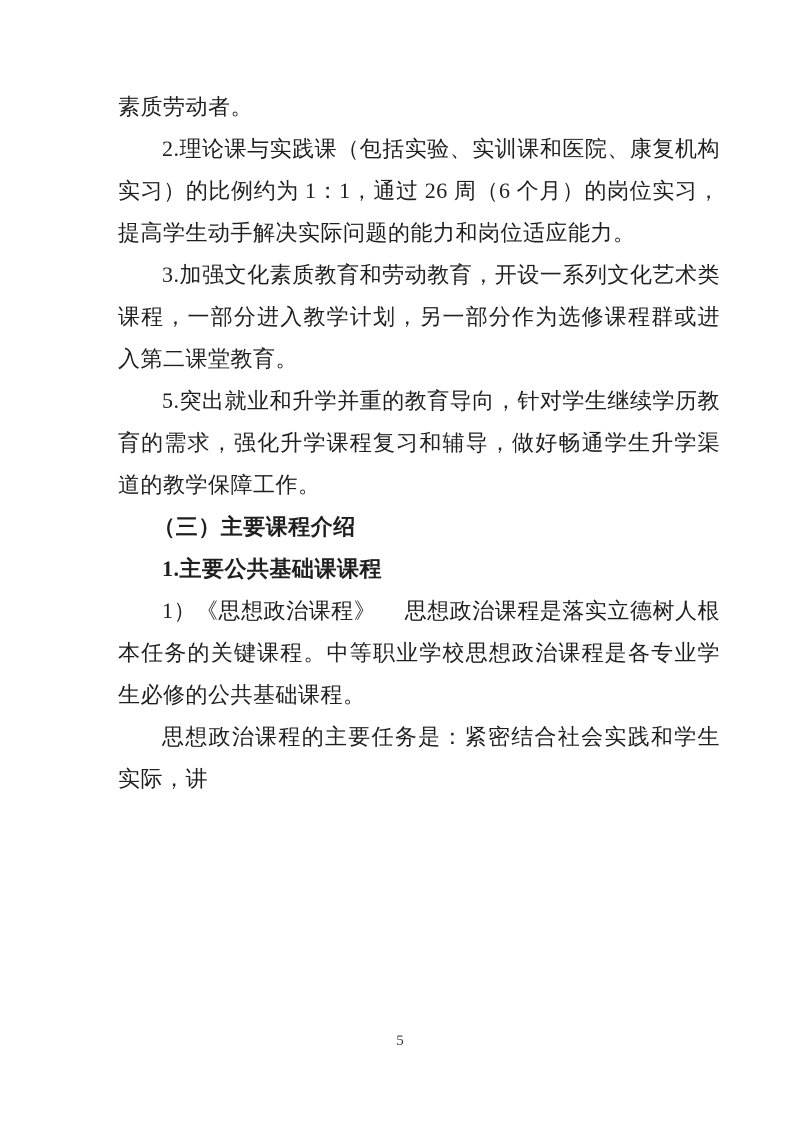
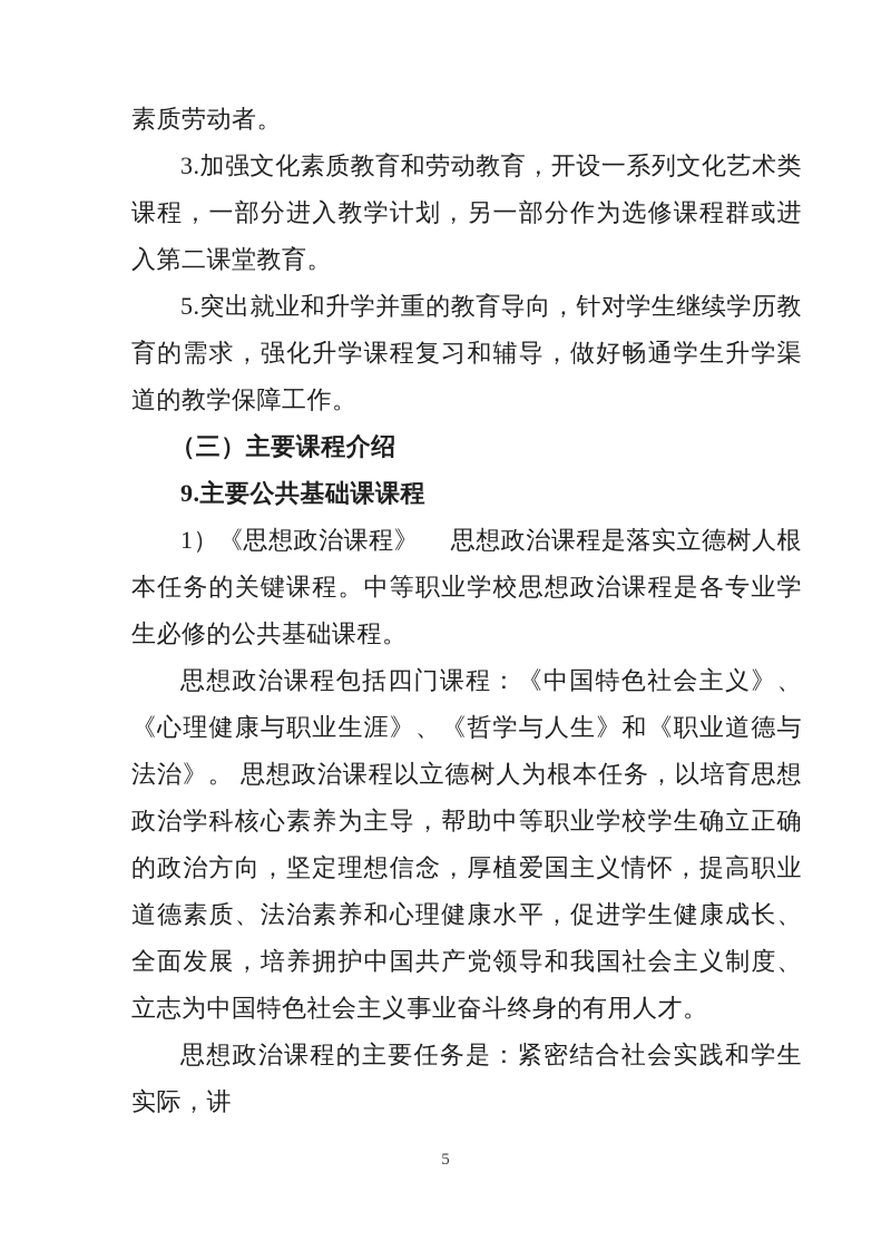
  素质劳动者。
- 2.理论课与实践课（包括实验、实训课和医院、康复机构实习）的比例约为 1：1，通过 26 周（6 个月）的岗位实习，提高学生动手解决实际问题的能力和岗位适应能力。
  3.加强文化素质教育和劳动教育，开设一系列文化艺术类课程，一部分进入教学计划，另一部分作为选修课程群或进入第二课堂教育。
  5.突出就业和升学并重的教育导向，针对学生继续学历教育的需求，强化升学课程复习和辅导，做好畅通学生升学渠道的教学保障工作。
  （三）主要课程介绍
- 1.主要公共基础课课程
+ 9.主要公共基础课课程
  1）《思想政治课程》 思想政治课程是落实立德树人根本任务的关键课程。中等职业学校思想政治课程是各专业学生必修的公共基础课程。
+ 思想政治课程包括四门课程：《中国特色社会主义》、《心理健康与职业生涯》、《哲学与人生》和《职业道德与法治》。 思想政治课程以立德树人为根本任务，以培育思想政治学科核心素养为主导，帮助中等职业学校学生确立正确的政治方向，坚定理想信念，厚植爱国主义情怀，提高职业道德素质、法治素养和心理健康水平，促进学生健康成长、全面发展，培养拥护中国共产党领导和我国社会主义制度、立志为中国特色社会主义事业奋斗终身的有用人才。
  思想政治课程的主要任务是：紧密结合社会实践和学生实际，讲
  5
